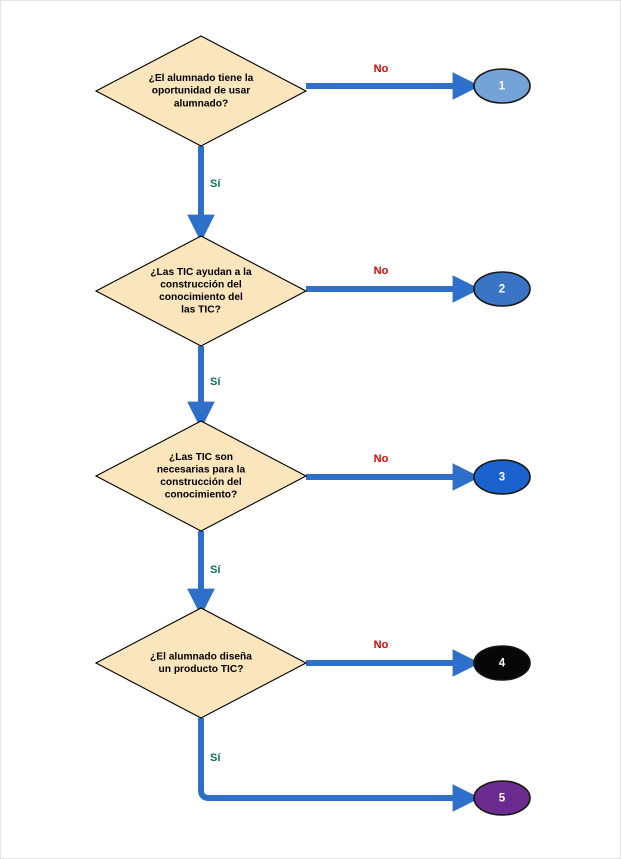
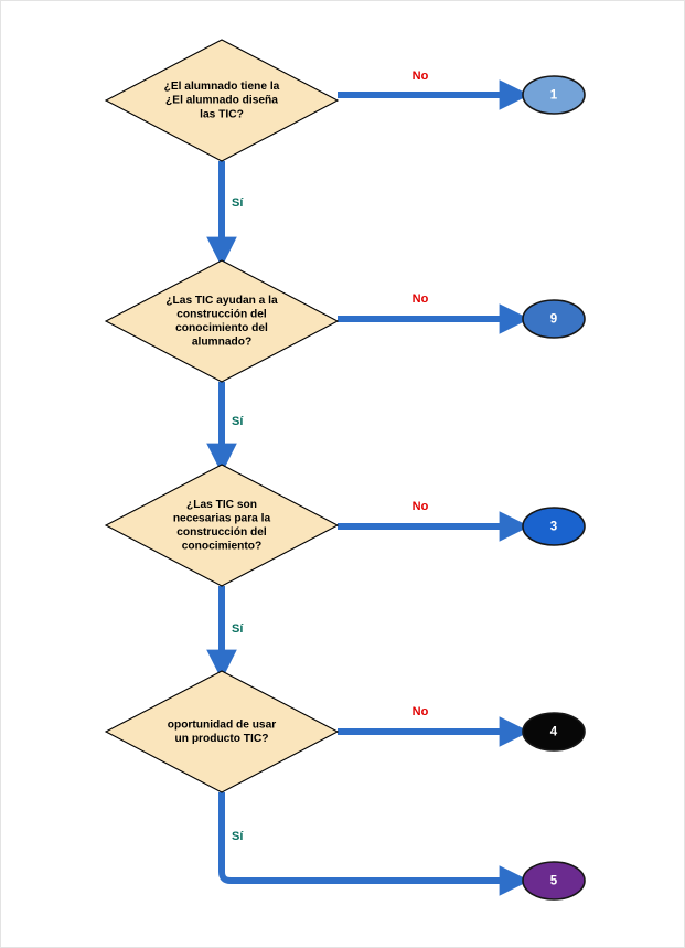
  ¿El alumnado tiene la
- oportunidad de usar
+ ¿El alumnado diseña
- alumnado?
+ las TIC?
  ¿Las TIC ayudan a la
  construcción del
  conocimiento del
- las TIC?
+ alumnado?
  ¿Las TIC son
  necesarias para la
  construcción del
  conocimiento?
- ¿El alumnado diseña
+ oportunidad de usar
  un producto TIC?
  1
- 2
+ 9
  3
  4
  5
  No
  No
  No
  No
  Sí
  Sí
  Sí
  Sí
